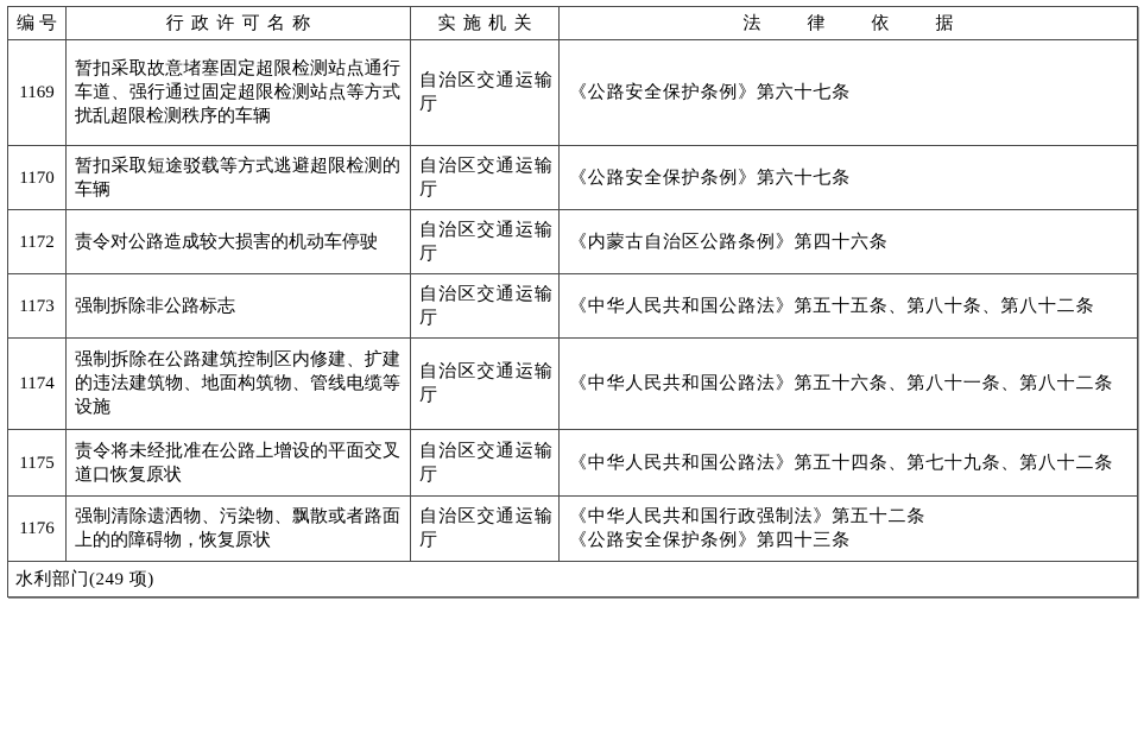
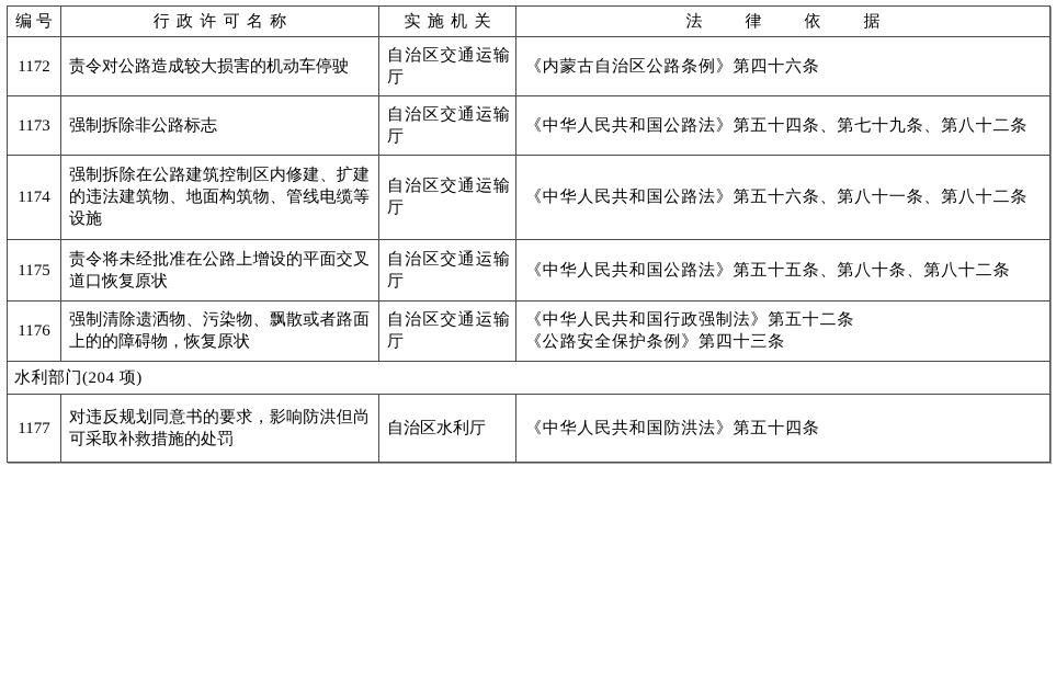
  编号	行政许可名称	实施机关	法律依据
- 1169	暂扣采取故意堵塞固定超限检测站点通行车道、强行通过固定超限检测站点等方式扰乱超限检测秩序的车辆	自治区交通运输厅	《公路安全保护条例》第六十七条
- 1170	暂扣采取短途驳载等方式逃避超限检测的车辆	自治区交通运输厅	《公路安全保护条例》第六十七条
  1172	责令对公路造成较大损害的机动车停驶	自治区交通运输厅	《内蒙古自治区公路条例》第四十六条
- 1173	强制拆除非公路标志	自治区交通运输厅	《中华人民共和国公路法》第五十五条、第八十条、第八十二条
+ 1173	强制拆除非公路标志	自治区交通运输厅	《中华人民共和国公路法》第五十四条、第七十九条、第八十二条
  1174	强制拆除在公路建筑控制区内修建、扩建的违法建筑物、地面构筑物、管线电缆等设施	自治区交通运输厅	《中华人民共和国公路法》第五十六条、第八十一条、第八十二条
- 1175	责令将未经批准在公路上增设的平面交叉道口恢复原状	自治区交通运输厅	《中华人民共和国公路法》第五十四条、第七十九条、第八十二条
+ 1175	责令将未经批准在公路上增设的平面交叉道口恢复原状	自治区交通运输厅	《中华人民共和国公路法》第五十五条、第八十条、第八十二条
  1176	强制清除遗洒物、污染物、飘散或者路面上的的障碍物，恢复原状	自治区交通运输厅	《中华人民共和国行政强制法》第五十二条 《公路安全保护条例》第四十三条
- 水利部门(249 项)
+ 水利部门(204 项)
+ 1177	对违反规划同意书的要求，影响防洪但尚可采取补救措施的处罚	自治区水利厅	《中华人民共和国防洪法》第五十四条
